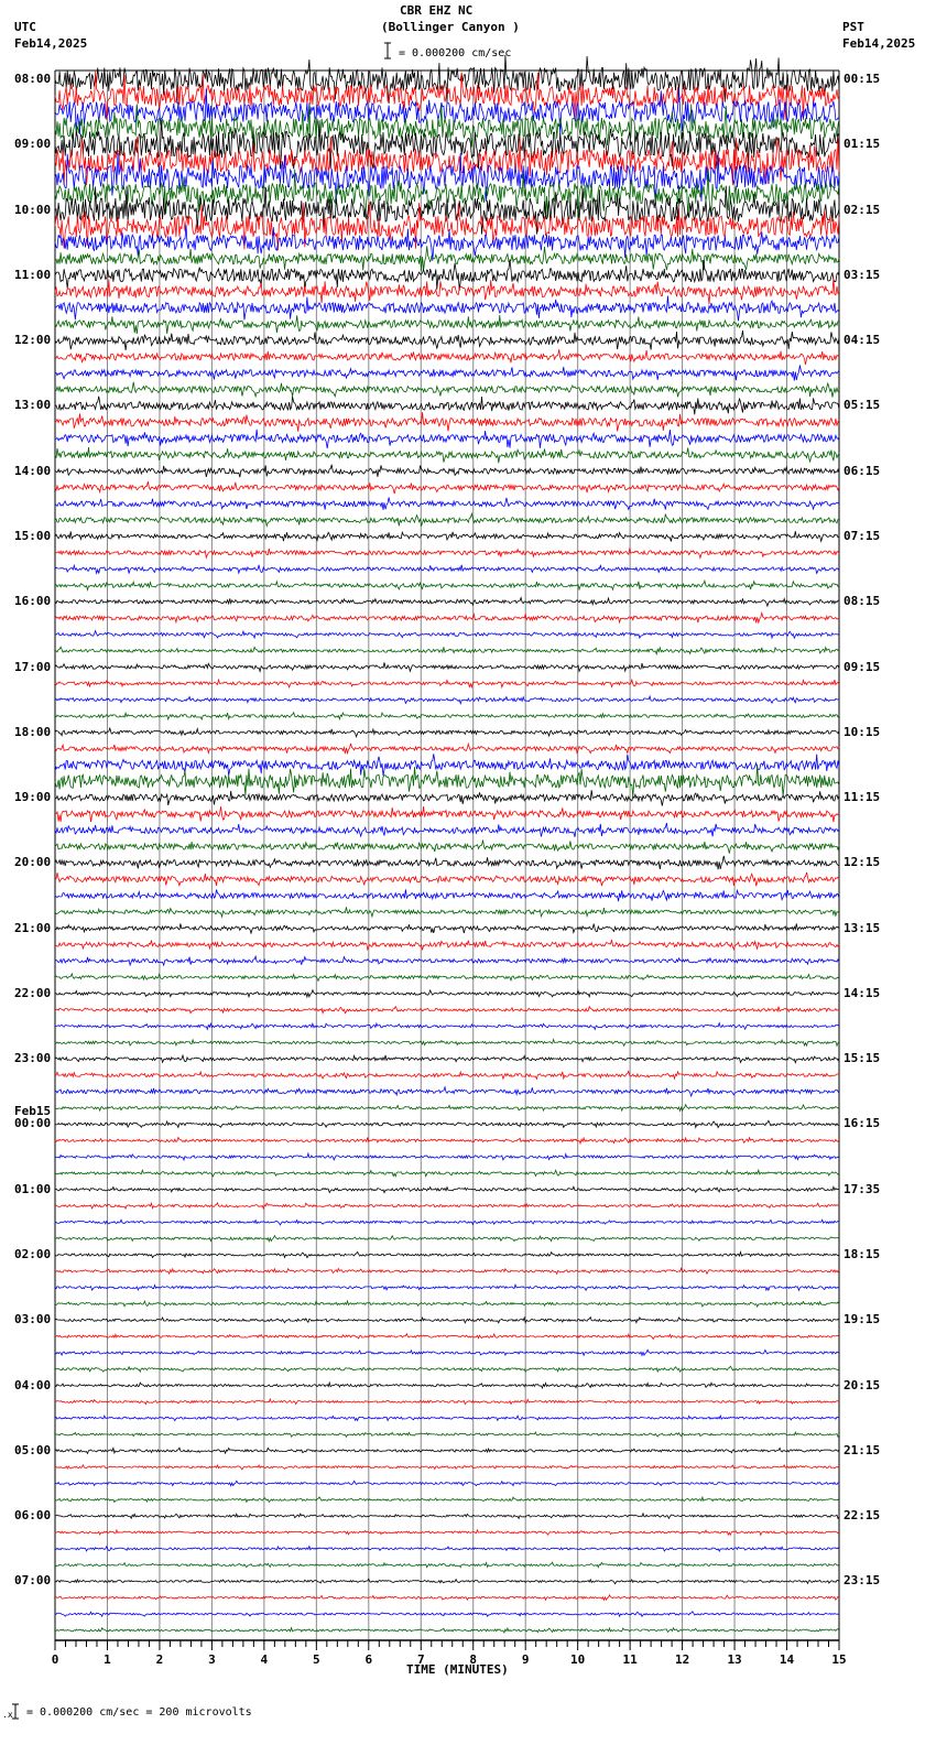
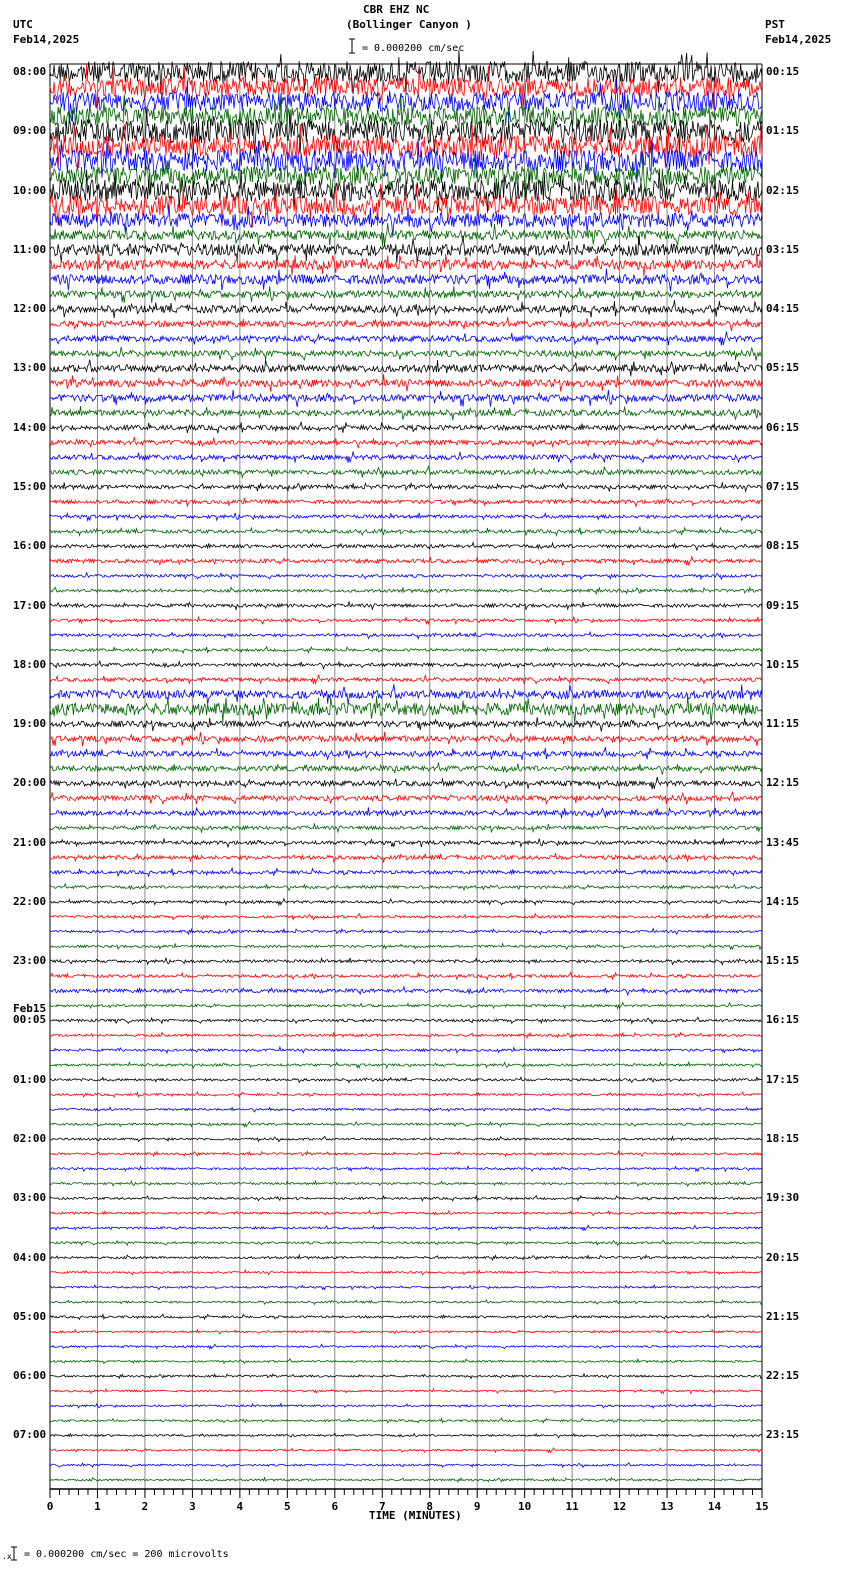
  0
  1
  2
  3
  4
  5
  6
  7
  8
  9
  10
  11
  12
  13
  14
  15
  CBR EHZ NC
  (Bollinger Canyon )
  = 0.000200 cm/sec
  UTC
  Feb14,2025
  PST
  Feb14,2025
  Feb15
  TIME (MINUTES)
  = 0.000200 cm/sec = 200 microvolts
  .x
  08:00
  09:00
  10:00
  11:00
  12:00
  13:00
  14:00
  15:00
  16:00
  17:00
  18:00
  19:00
  20:00
  21:00
  22:00
  23:00
- 00:00
+ 00:05
  01:00
  02:00
  03:00
  04:00
  05:00
  06:00
  07:00
  00:15
  01:15
  02:15
  03:15
  04:15
  05:15
  06:15
  07:15
  08:15
  09:15
  10:15
  11:15
  12:15
- 13:15
+ 13:45
  14:15
  15:15
  16:15
- 17:35
+ 17:15
  18:15
- 19:15
+ 19:30
  20:15
  21:15
  22:15
  23:15
